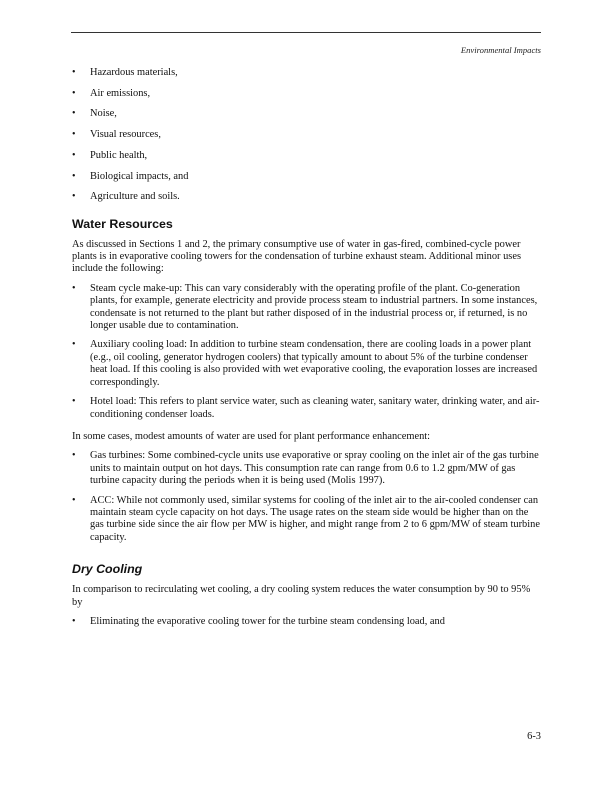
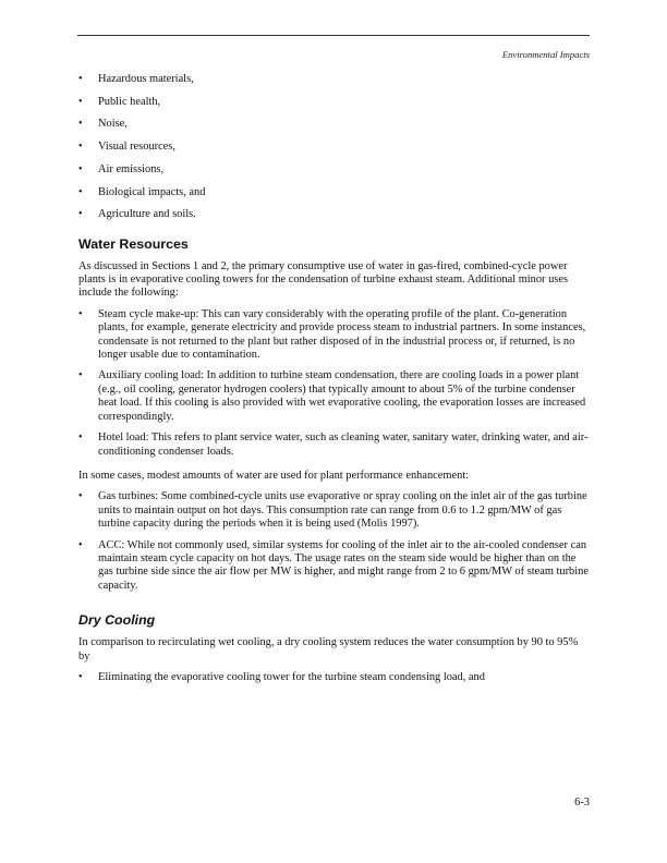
  Environmental Impacts
  Hazardous materials,
- Air emissions,
+ Public health,
  Noise,
  Visual resources,
- Public health,
+ Air emissions,
  Biological impacts, and
  Agriculture and soils.
  Water Resources
  As discussed in Sections 1 and 2, the primary consumptive use of water in gas-fired, combined-cycle power plants is in evaporative cooling towers for the condensation of turbine exhaust steam. Additional minor uses include the following:
  Steam cycle make-up: This can vary considerably with the operating profile of the plant. Co-generation plants, for example, generate electricity and provide process steam to industrial partners. In some instances, condensate is not returned to the plant but rather disposed of in the industrial process or, if returned, is no longer usable due to contamination.
  Auxiliary cooling load: In addition to turbine steam condensation, there are cooling loads in a power plant (e.g., oil cooling, generator hydrogen coolers) that typically amount to about 5% of the turbine condenser heat load. If this cooling is also provided with wet evaporative cooling, the evaporation losses are increased correspondingly.
  Hotel load: This refers to plant service water, such as cleaning water, sanitary water, drinking water, and air-conditioning condenser loads.
  In some cases, modest amounts of water are used for plant performance enhancement:
  Gas turbines: Some combined-cycle units use evaporative or spray cooling on the inlet air of the gas turbine units to maintain output on hot days. This consumption rate can range from 0.6 to 1.2 gpm/MW of gas turbine capacity during the periods when it is being used (Molis 1997).
  ACC: While not commonly used, similar systems for cooling of the inlet air to the air-cooled condenser can maintain steam cycle capacity on hot days. The usage rates on the steam side would be higher than on the gas turbine side since the air flow per MW is higher, and might range from 2 to 6 gpm/MW of steam turbine capacity.
  Dry Cooling
  In comparison to recirculating wet cooling, a dry cooling system reduces the water consumption by 90 to 95% by
  Eliminating the evaporative cooling tower for the turbine steam condensing load, and
  6-3
